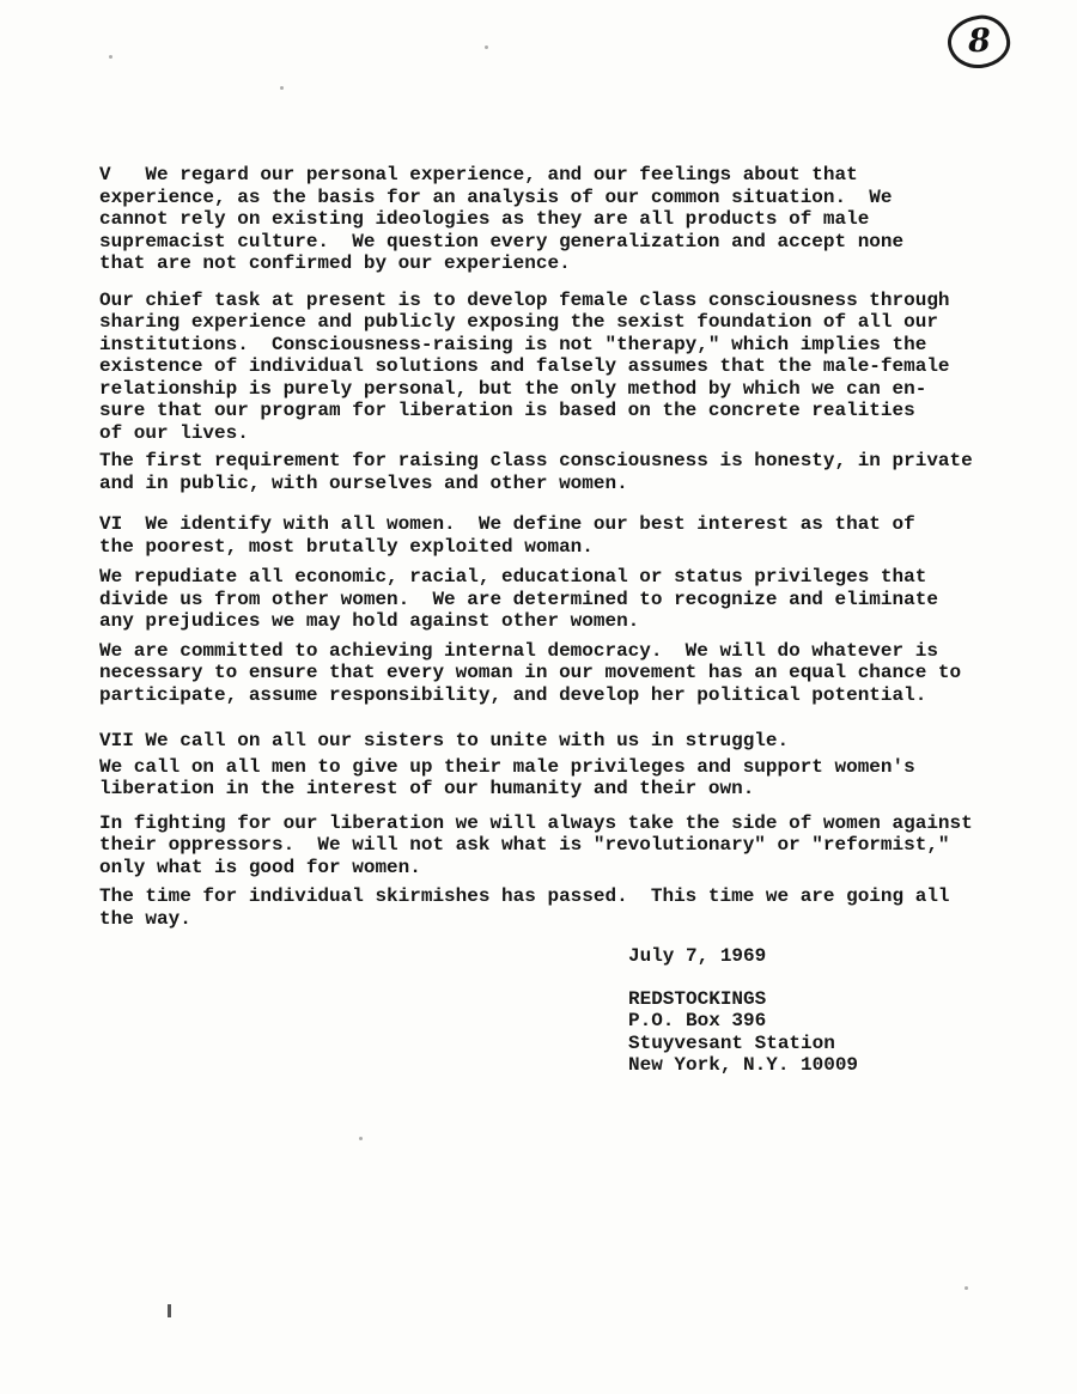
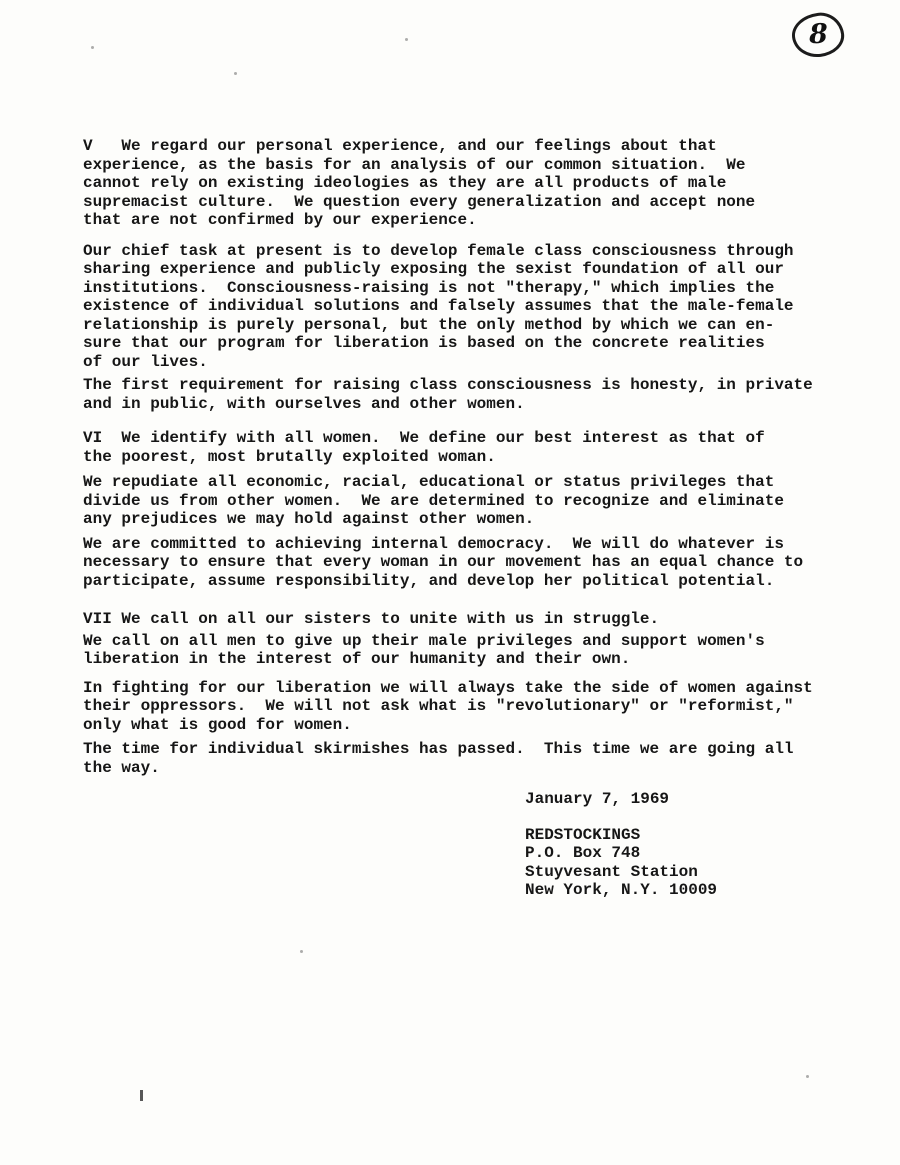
  V We regard our personal experience, and our feelings about that
  experience, as the basis for an analysis of our common situation. We
  cannot rely on existing ideologies as they are all products of male
  supremacist culture. We question every generalization and accept none
  that are not confirmed by our experience.
  Our chief task at present is to develop female class consciousness through
  sharing experience and publicly exposing the sexist foundation of all our
  institutions. Consciousness-raising is not "therapy," which implies the
  existence of individual solutions and falsely assumes that the male-female
  relationship is purely personal, but the only method by which we can en-
  sure that our program for liberation is based on the concrete realities
  of our lives.
  The first requirement for raising class consciousness is honesty, in private
  and in public, with ourselves and other women.
  VI We identify with all women. We define our best interest as that of
  the poorest, most brutally exploited woman.
  We repudiate all economic, racial, educational or status privileges that
  divide us from other women. We are determined to recognize and eliminate
  any prejudices we may hold against other women.
  We are committed to achieving internal democracy. We will do whatever is
  necessary to ensure that every woman in our movement has an equal chance to
  participate, assume responsibility, and develop her political potential.
  VII We call on all our sisters to unite with us in struggle.
  We call on all men to give up their male privileges and support women's
  liberation in the interest of our humanity and their own.
  In fighting for our liberation we will always take the side of women against
  their oppressors. We will not ask what is "revolutionary" or "reformist,"
  only what is good for women.
  The time for individual skirmishes has passed. This time we are going all
  the way.
- July 7, 1969
+ January 7, 1969
  REDSTOCKINGS
- P.O. Box 396
+ P.O. Box 748
  Stuyvesant Station
  New York, N.Y. 10009
